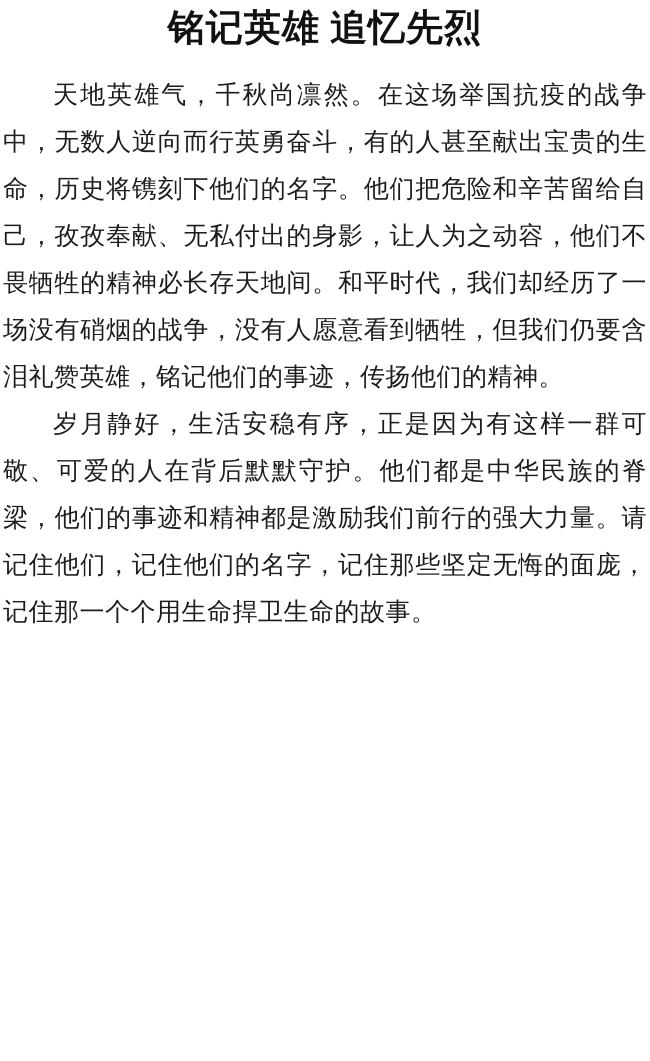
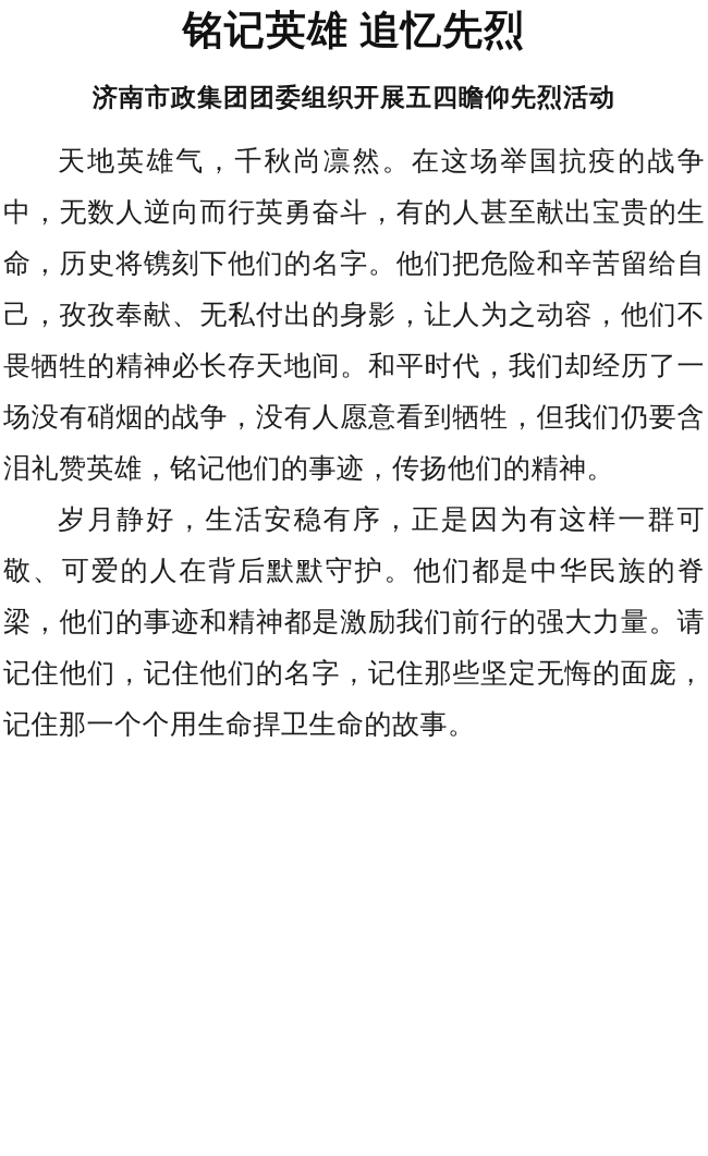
  铭记英雄 追忆先烈
+ 济南市政集团团委组织开展五四瞻仰先烈活动
  天地英雄气，千秋尚凛然。在这场举国抗疫的战争中，无数人逆向而行英勇奋斗，有的人甚至献出宝贵的生命，历史将镌刻下他们的名字。他们把危险和辛苦留给自己，孜孜奉献、无私付出的身影，让人为之动容，他们不畏牺牲的精神必长存天地间。和平时代，我们却经历了一场没有硝烟的战争，没有人愿意看到牺牲，但我们仍要含泪礼赞英雄，铭记他们的事迹，传扬他们的精神。
  岁月静好，生活安稳有序，正是因为有这样一群可敬、可爱的人在背后默默守护。他们都是中华民族的脊梁，他们的事迹和精神都是激励我们前行的强大力量。请记住他们，记住他们的名字，记住那些坚定无悔的面庞，记住那一个个用生命捍卫生命的故事。
